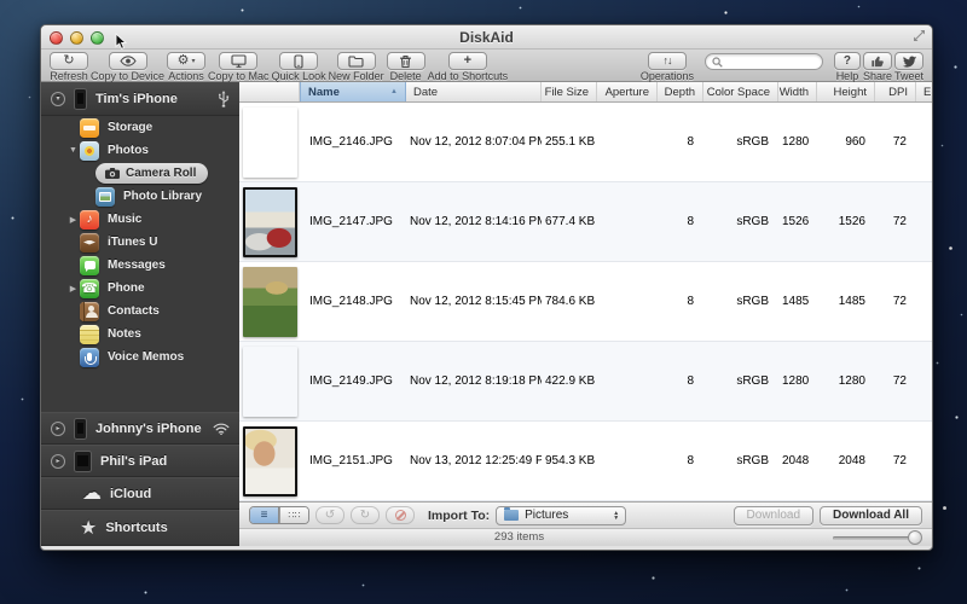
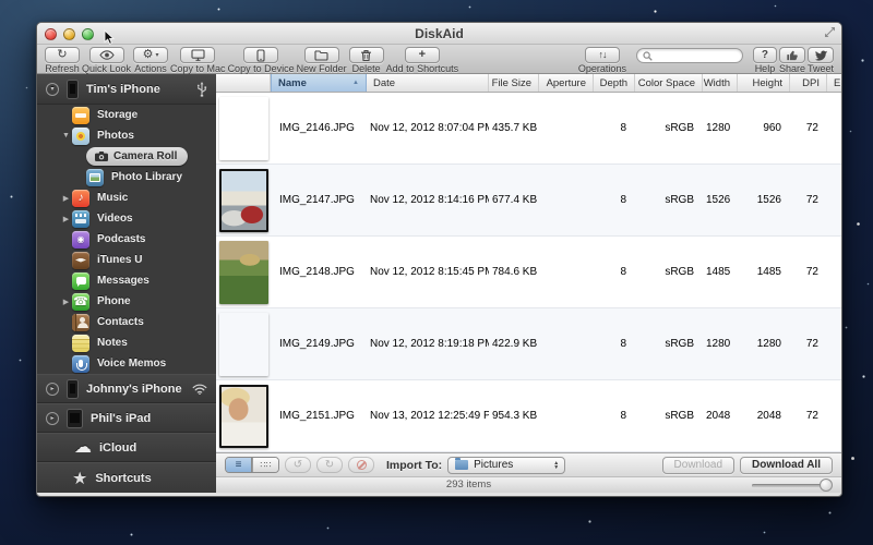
  DiskAid
  ↻
  Refresh
- Copy to Device
+ Quick Look
  ⚙
  Actions
  Copy to Mac
- Quick Look
+ Copy to Device
  New Folder
  Delete
  +
  Add to Shortcuts
  ↑↓
  Operations
  ?
  Help
  Share
  Tweet
  Tim's iPhone
  Storage
  Photos
  Camera Roll
  Photo Library
  ♪
  Music
+ Videos
+ ◉
+ Podcasts
  iTunes U
  Messages
  ☎
  Phone
  Contacts
  Notes
  Voice Memos
  Johnny's iPhone
  Phil's iPad
  ☁
  iCloud
  ★
  Shortcuts
  Name
  Date
  File Size
  Aperture
  Depth
  Color Space
  Width
  Height
  DPI
  E
  IMG_2146.JPG
  Nov 12, 2012 8:07:04 P
- 255.1 KB
+ 435.7 KB
  8
  sRGB
  1280
  960
  72
  IMG_2147.JPG
  Nov 12, 2012 8:14:16 P
  677.4 KB
  8
  sRGB
  1526
  1526
  72
  IMG_2148.JPG
  Nov 12, 2012 8:15:45 P
  784.6 KB
  8
  sRGB
  1485
  1485
  72
  IMG_2149.JPG
  Nov 12, 2012 8:19:18 P
  422.9 KB
  8
  sRGB
  1280
  1280
  72
  IMG_2151.JPG
  Nov 13, 2012 12:25:49 P
  954.3 KB
  8
  sRGB
  2048
  2048
  72
  ≡
  ∷∷
  ↺
  ↻
  Import To:
  Pictures
  Download
  Download All
  293 items
